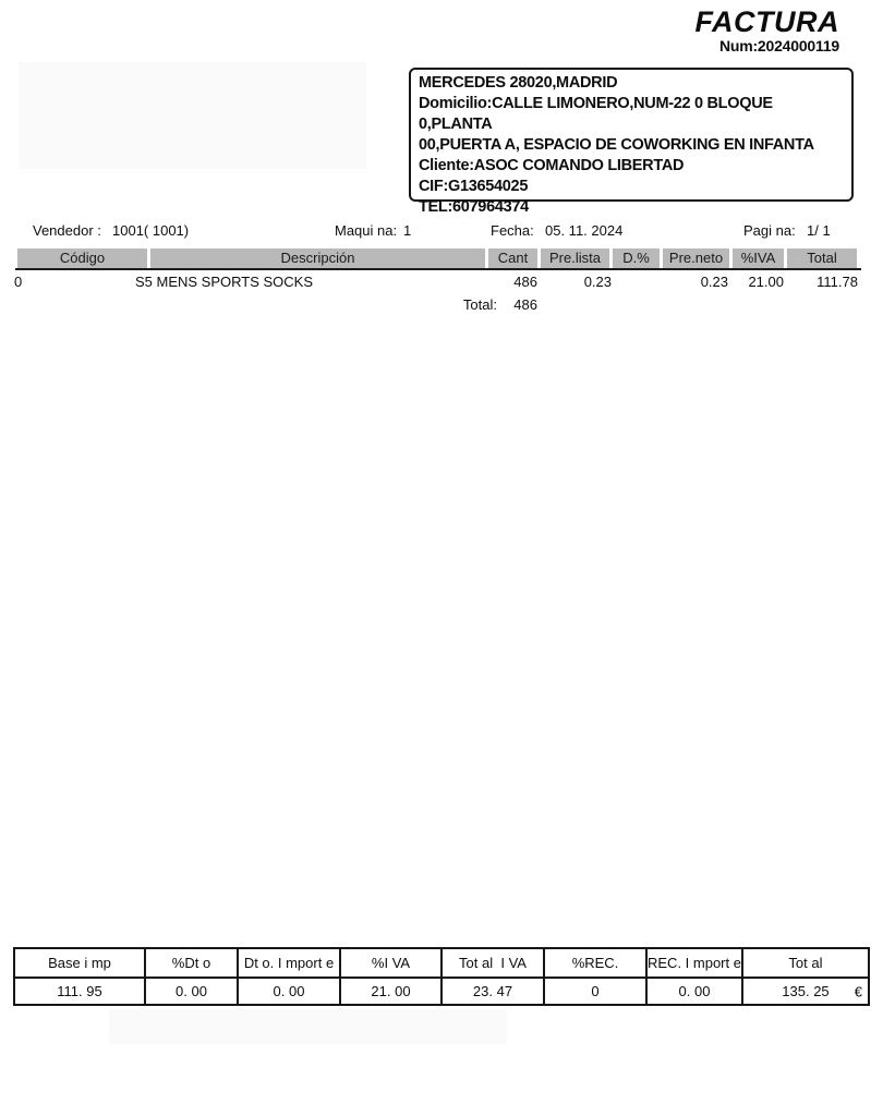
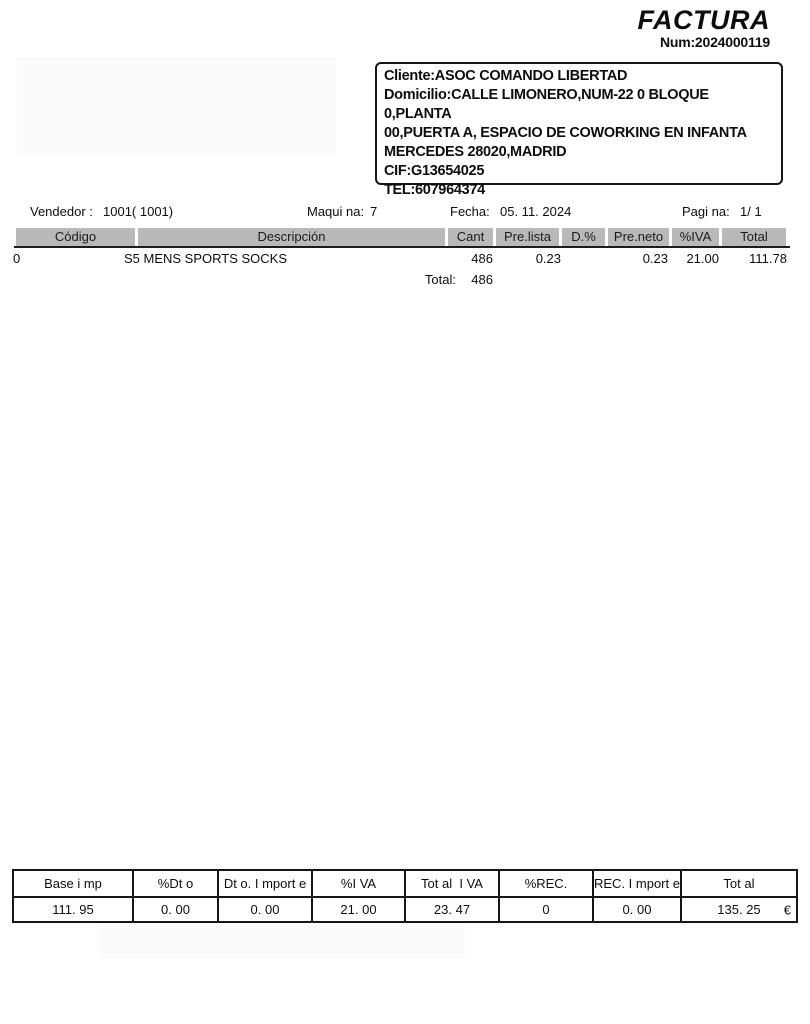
  FACTURA
  Num:2024000119
- MERCEDES 28020,MADRID
+ Cliente:ASOC COMANDO LIBERTAD
  Domicilio:CALLE LIMONERO,NUM-22 0 BLOQUE 0,PLANTA
  00,PUERTA A, ESPACIO DE COWORKING EN INFANTA
- Cliente:ASOC COMANDO LIBERTAD
+ MERCEDES 28020,MADRID
  CIF:G13654025
  TEL:607964374
  Vendedor :
  1001( 1001)
  Maqui na:
- 1
+ 7
  Fecha:
  05. 11. 2024
  Pagi na:
  1/ 1
  Código
  Descripción
  Cant
  Pre.lista
  D.%
  Pre.neto
  %IVA
  Total
  0
  S5 MENS SPORTS SOCKS
  486
  0.23
  0.23
  21.00
  111.78
  Total:
  486
  Base i mp	%Dt o	Dt o. I mport e	%I VA	Tot al I VA	%REC.	REC. I mport e	Tot al
  111. 95	0. 00	0. 00	21. 00	23. 47	0	0. 00	135. 25 €
